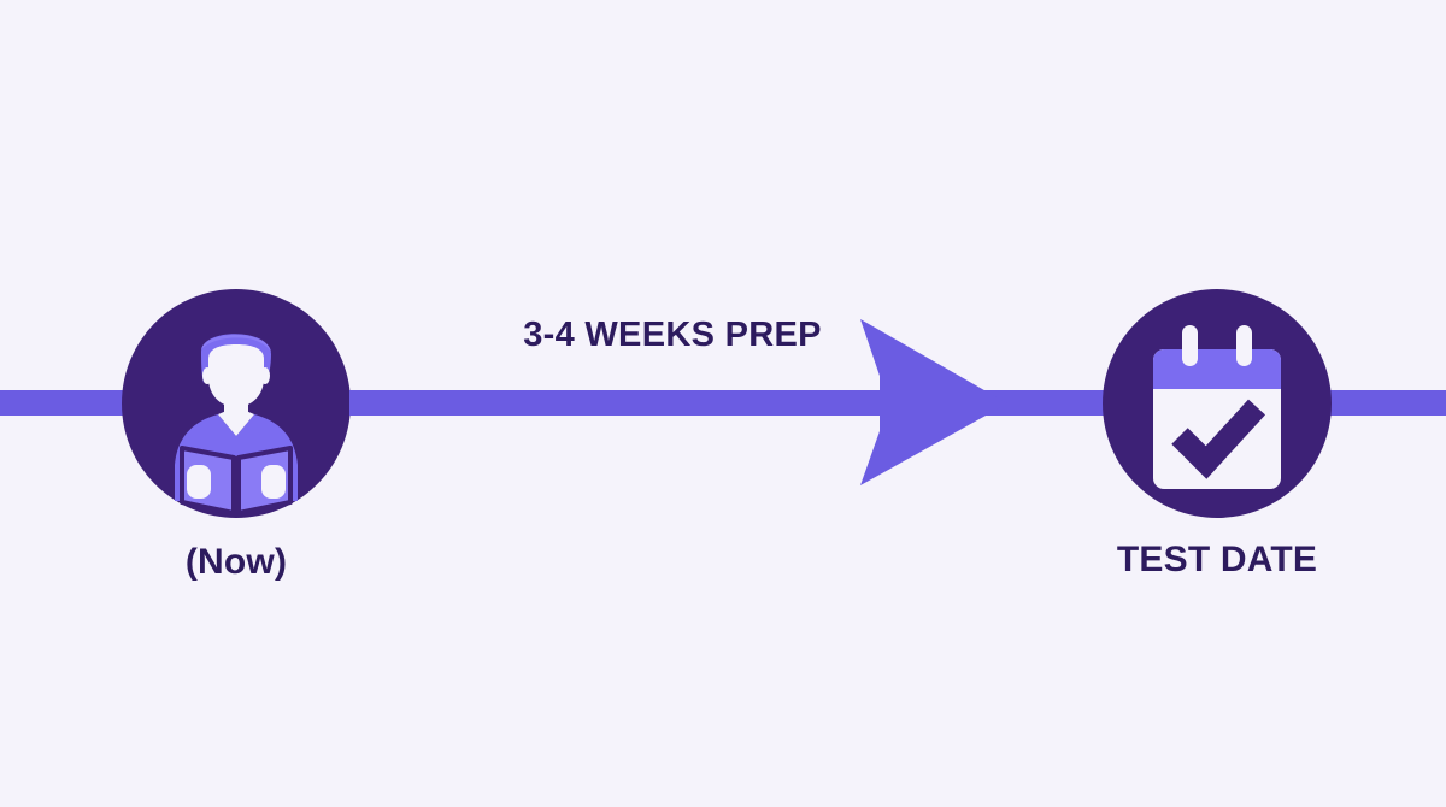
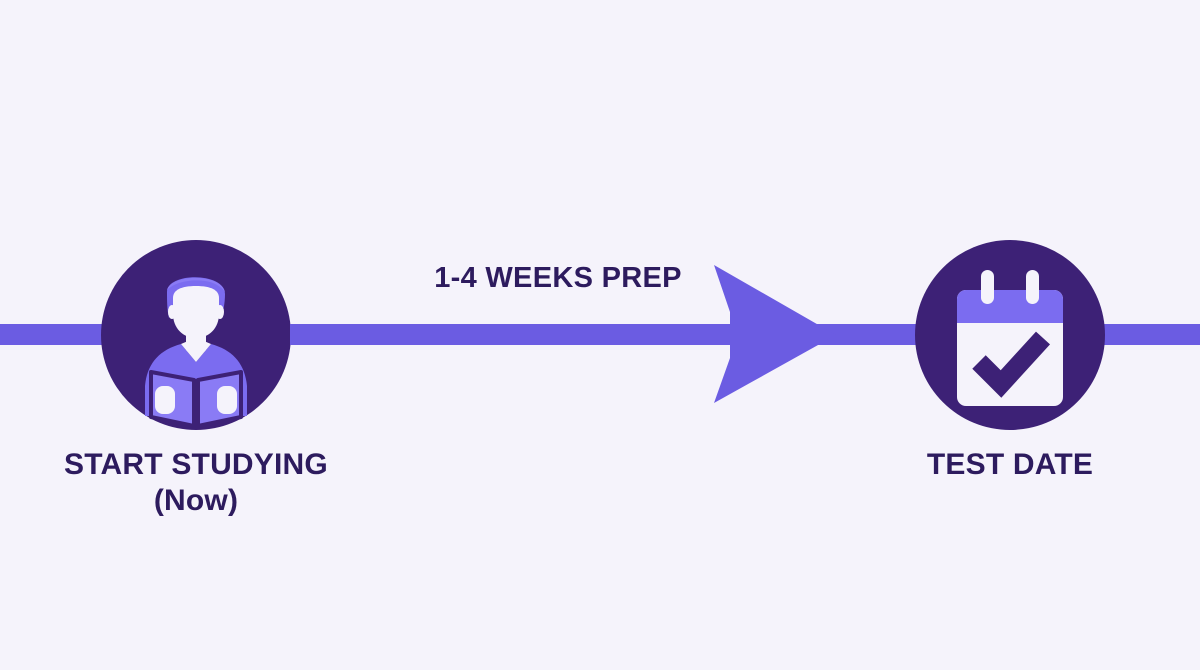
+ START STUDYING
  (Now)
- 3-4 WEEKS PREP
+ 1-4 WEEKS PREP
  TEST DATE
